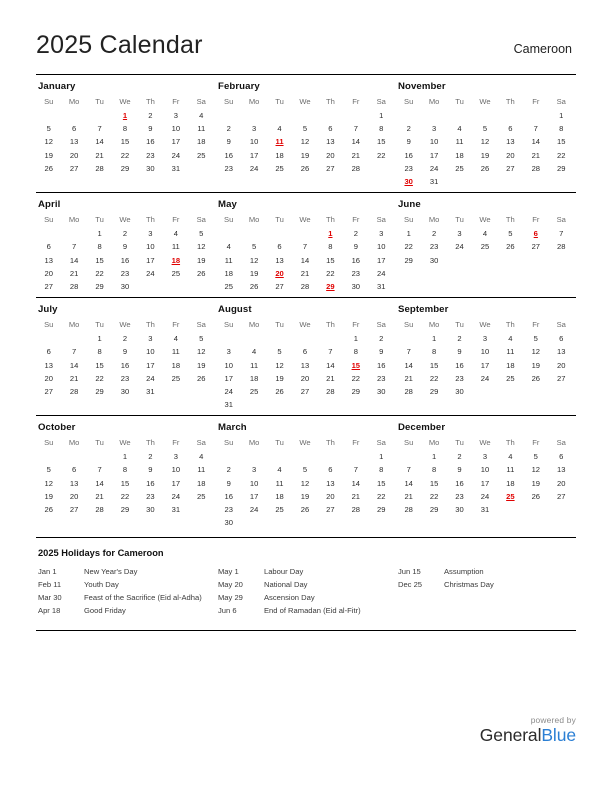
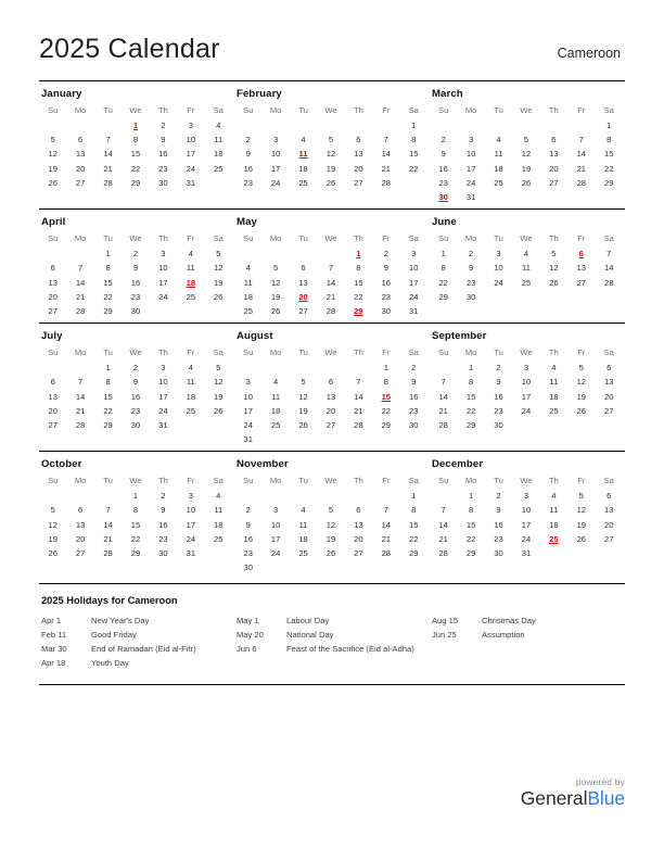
  2025 Calendar
  Cameroon
  January
  Su	Mo	Tu	We	Th	Fr	Sa
  			1	2	3	4
  5	6	7	8	9	10	11
  12	13	14	15	16	17	18
  19	20	21	22	23	24	25
  26	27	28	29	30	31
  February
  Su	Mo	Tu	We	Th	Fr	Sa
  						1
  2	3	4	5	6	7	8
  9	10	11	12	13	14	15
  16	17	18	19	20	21	22
  23	24	25	26	27	28
- November
+ March
  Su	Mo	Tu	We	Th	Fr	Sa
  						1
  2	3	4	5	6	7	8
  9	10	11	12	13	14	15
  16	17	18	19	20	21	22
  23	24	25	26	27	28	29
  30	31
  April
  Su	Mo	Tu	We	Th	Fr	Sa
  		1	2	3	4	5
  6	7	8	9	10	11	12
  13	14	15	16	17	18	19
  20	21	22	23	24	25	26
  27	28	29	30
  May
  Su	Mo	Tu	We	Th	Fr	Sa
  				1	2	3
  4	5	6	7	8	9	10
  11	12	13	14	15	16	17
  18	19	20	21	22	23	24
  25	26	27	28	29	30	31
  June
  Su	Mo	Tu	We	Th	Fr	Sa
  1	2	3	4	5	6	7
+ 8	9	10	11	12	13	14
  22	23	24	25	26	27	28
  29	30
  July
  Su	Mo	Tu	We	Th	Fr	Sa
  		1	2	3	4	5
  6	7	8	9	10	11	12
  13	14	15	16	17	18	19
  20	21	22	23	24	25	26
  27	28	29	30	31
  August
  Su	Mo	Tu	We	Th	Fr	Sa
  					1	2
  3	4	5	6	7	8	9
  10	11	12	13	14	15	16
  17	18	19	20	21	22	23
  24	25	26	27	28	29	30
  31
  September
  Su	Mo	Tu	We	Th	Fr	Sa
  	1	2	3	4	5	6
  7	8	9	10	11	12	13
  14	15	16	17	18	19	20
  21	22	23	24	25	26	27
  28	29	30
  October
  Su	Mo	Tu	We	Th	Fr	Sa
  			1	2	3	4
  5	6	7	8	9	10	11
  12	13	14	15	16	17	18
  19	20	21	22	23	24	25
  26	27	28	29	30	31
- March
+ November
  Su	Mo	Tu	We	Th	Fr	Sa
  						1
  2	3	4	5	6	7	8
  9	10	11	12	13	14	15
  16	17	18	19	20	21	22
  23	24	25	26	27	28	29
  30
  December
  Su	Mo	Tu	We	Th	Fr	Sa
  	1	2	3	4	5	6
  7	8	9	10	11	12	13
  14	15	16	17	18	19	20
  21	22	23	24	25	26	27
  28	29	30	31
  2025 Holidays for Cameroon
- Jan 1
+ Apr 1
  New Year's Day
  Feb 11
- Youth Day
+ Good Friday
  Mar 30
- Feast of the Sacrifice (Eid al-Adha)
+ End of Ramadan (Eid al-Fitr)
  Apr 18
- Good Friday
+ Youth Day
  May 1
  Labour Day
  May 20
  National Day
- May 29
- Ascension Day
  Jun 6
- End of Ramadan (Eid al-Fitr)
+ Feast of the Sacrifice (Eid al-Adha)
- Jun 15
+ Aug 15
- Assumption
+ Christmas Day
- Dec 25
+ Jun 25
- Christmas Day
+ Assumption
  powered by
  GeneralBlue
